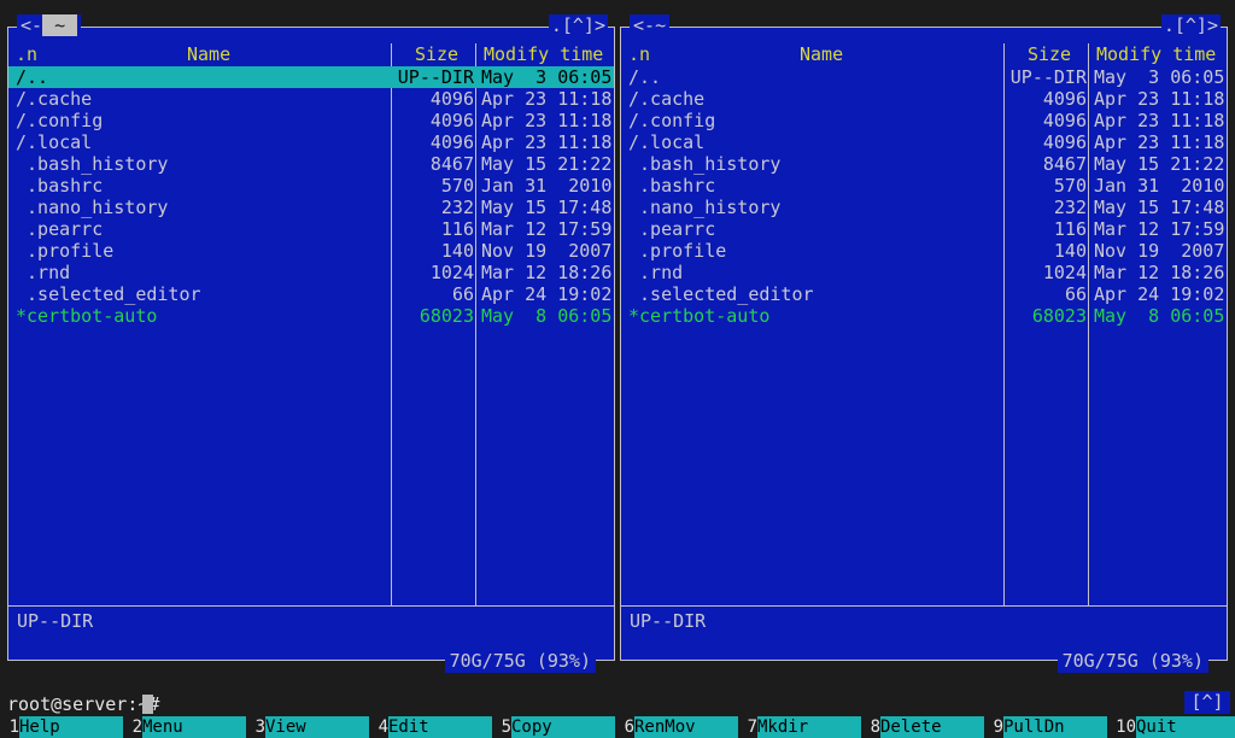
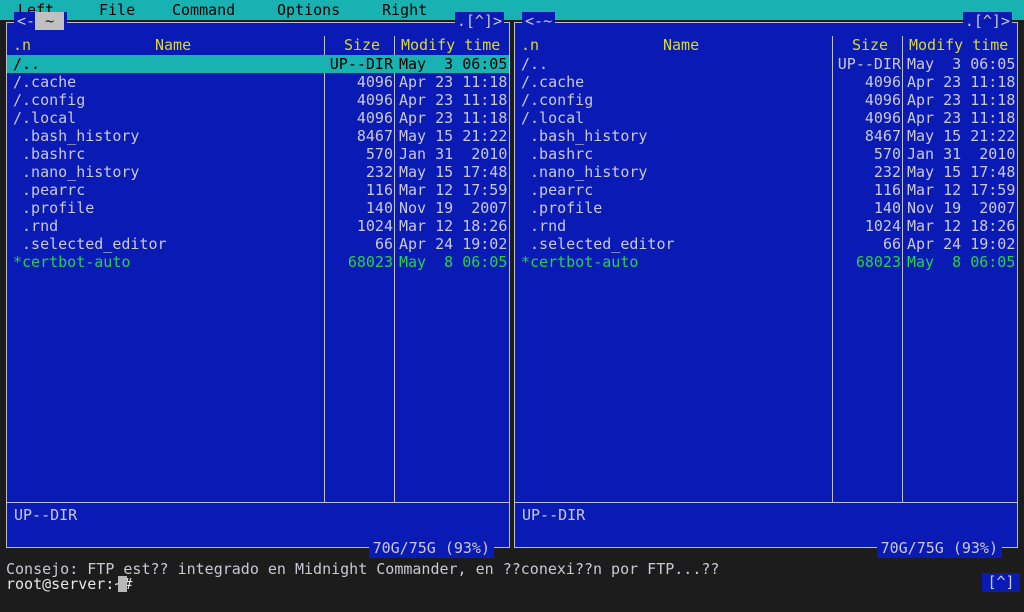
+ Left
+ File
+ Command
+ Options
+ Right
  <- ~
  .[^]>
  .n
  Name
  Size
  Modify time
  /..
  UP--DIR
  May 3 06:05
  /.cache
  4096
  Apr 23 11:18
  /.config
  4096
  Apr 23 11:18
  /.local
  4096
  Apr 23 11:18
  .bash_history
  8467
  May 15 21:22
  .bashrc
  570
  Jan 31 2010
  .nano_history
  232
  May 15 17:48
  .pearrc
  116
  Mar 12 17:59
  .profile
  140
  Nov 19 2007
  .rnd
  1024
  Mar 12 18:26
  .selected_editor
  66
  Apr 24 19:02
  *certbot-auto
  68023
  May 8 06:05
  UP--DIR
  70G/75G (93%)
  <-~
  .[^]>
  .n
  Name
  Size
  Modify time
  /..
  UP--DIR
  May 3 06:05
  /.cache
  4096
  Apr 23 11:18
  /.config
  4096
  Apr 23 11:18
  /.local
  4096
  Apr 23 11:18
  .bash_history
  8467
  May 15 21:22
  .bashrc
  570
  Jan 31 2010
  .nano_history
  232
  May 15 17:48
  .pearrc
  116
  Mar 12 17:59
  .profile
  140
  Nov 19 2007
  .rnd
  1024
  Mar 12 18:26
  .selected_editor
  66
  Apr 24 19:02
  *certbot-auto
  68023
  May 8 06:05
  UP--DIR
  70G/75G (93%)
+ Consejo: FTP est?? integrado en Midnight Commander, en ??conexi??n por FTP...??
  root@server:#
  [^]
- 1Help
- 2Menu
- 3View
- 4Edit
- 5Copy
- 6RenMov
- 7Mkdir
- 8Delete
- 9PullDn
- 10Quit
